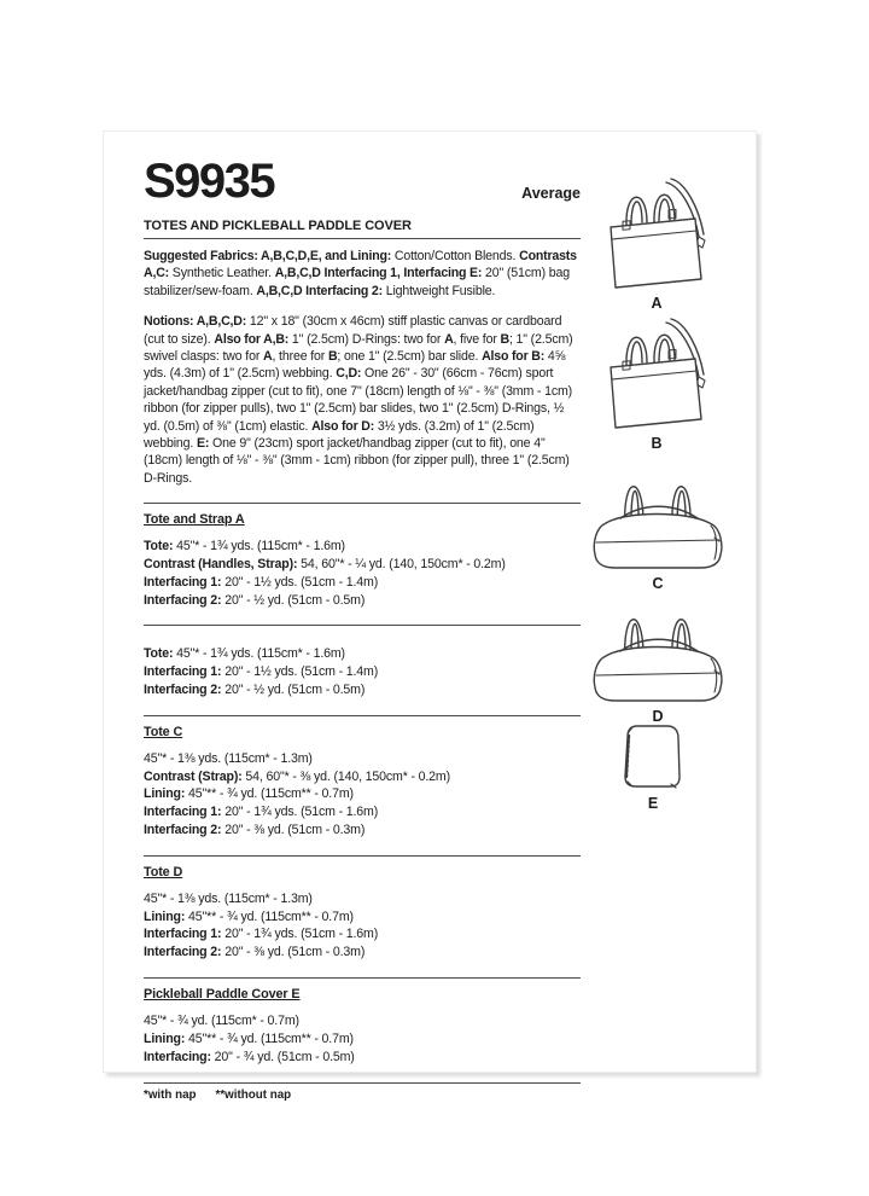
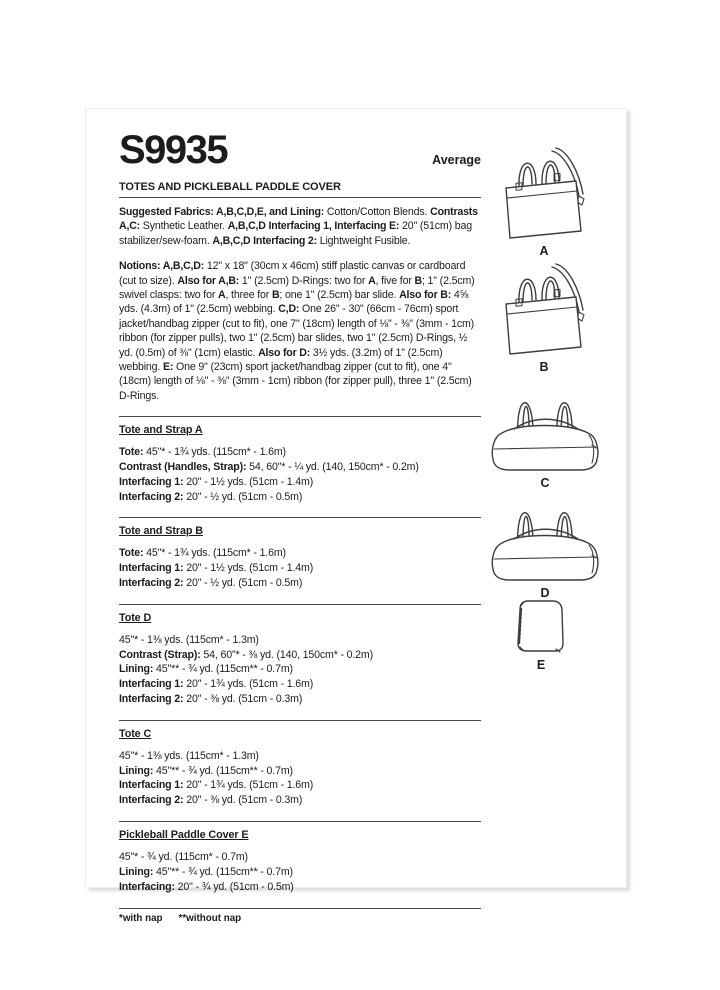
  S9935
  Average
  TOTES AND PICKLEBALL PADDLE COVER
  Suggested Fabrics: A,B,C,D,E, and Lining: Cotton/Cotton Blends. Contrasts A,C: Synthetic Leather. A,B,C,D Interfacing 1, Interfacing E: 20" (51cm) bag stabilizer/sew-foam. A,B,C,D Interfacing 2: Lightweight Fusible.
  Notions: A,B,C,D: 12" x 18" (30cm x 46cm) stiff plastic canvas or cardboard (cut to size). Also for A,B: 1" (2.5cm) D-Rings: two for A, five for B; 1" (2.5cm) swivel clasps: two for A, three for B; one 1" (2.5cm) bar slide. Also for B: 4⅝ yds. (4.3m) of 1" (2.5cm) webbing. C,D: One 26" - 30" (66cm - 76cm) sport jacket/handbag zipper (cut to fit), one 7" (18cm) length of ⅛" - ⅜" (3mm - 1cm) ribbon (for zipper pulls), two 1" (2.5cm) bar slides, two 1" (2.5cm) D-Rings, ½ yd. (0.5m) of ⅜" (1cm) elastic. Also for D: 3½ yds. (3.2m) of 1" (2.5cm) webbing. E: One 9" (23cm) sport jacket/handbag zipper (cut to fit), one 4" (18cm) length of ⅛" - ⅜" (3mm - 1cm) ribbon (for zipper pull), three 1" (2.5cm) D-Rings.
  Tote and Strap A
  Tote: 45"* - 1¾ yds. (115cm* - 1.6m)
  Contrast (Handles, Strap): 54, 60"* - ¼ yd. (140, 150cm* - 0.2m)
  Interfacing 1: 20" - 1½ yds. (51cm - 1.4m)
  Interfacing 2: 20" - ½ yd. (51cm - 0.5m)
+ Tote and Strap B
  Tote: 45"* - 1¾ yds. (115cm* - 1.6m)
  Interfacing 1: 20" - 1½ yds. (51cm - 1.4m)
  Interfacing 2: 20" - ½ yd. (51cm - 0.5m)
- Tote C
+ Tote D
  45"* - 1⅜ yds. (115cm* - 1.3m)
  Contrast (Strap): 54, 60"* - ⅜ yd. (140, 150cm* - 0.2m)
  Lining: 45"** - ¾ yd. (115cm** - 0.7m)
  Interfacing 1: 20" - 1¾ yds. (51cm - 1.6m)
  Interfacing 2: 20" - ⅜ yd. (51cm - 0.3m)
- Tote D
+ Tote C
  45"* - 1⅜ yds. (115cm* - 1.3m)
  Lining: 45"** - ¾ yd. (115cm** - 0.7m)
  Interfacing 1: 20" - 1¾ yds. (51cm - 1.6m)
  Interfacing 2: 20" - ⅜ yd. (51cm - 0.3m)
  Pickleball Paddle Cover E
  45"* - ¾ yd. (115cm* - 0.7m)
  Lining: 45"** - ¾ yd. (115cm** - 0.7m)
  Interfacing: 20" - ¾ yd. (51cm - 0.5m)
  *with nap
  **without nap
  A
  B
  C
  D
  E
